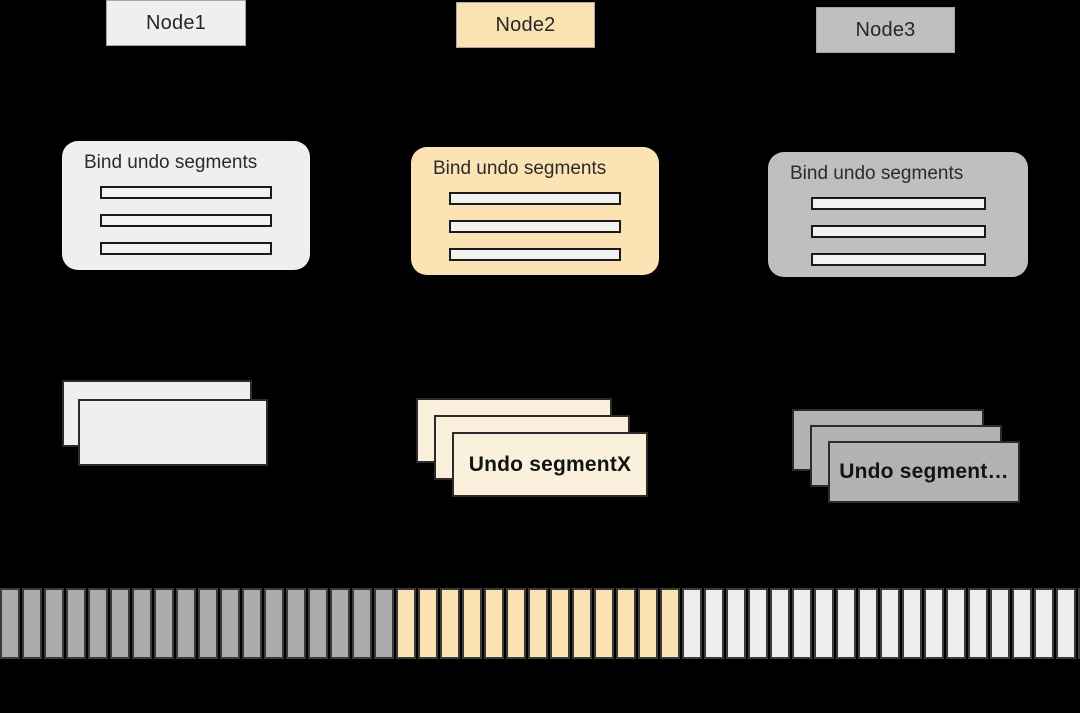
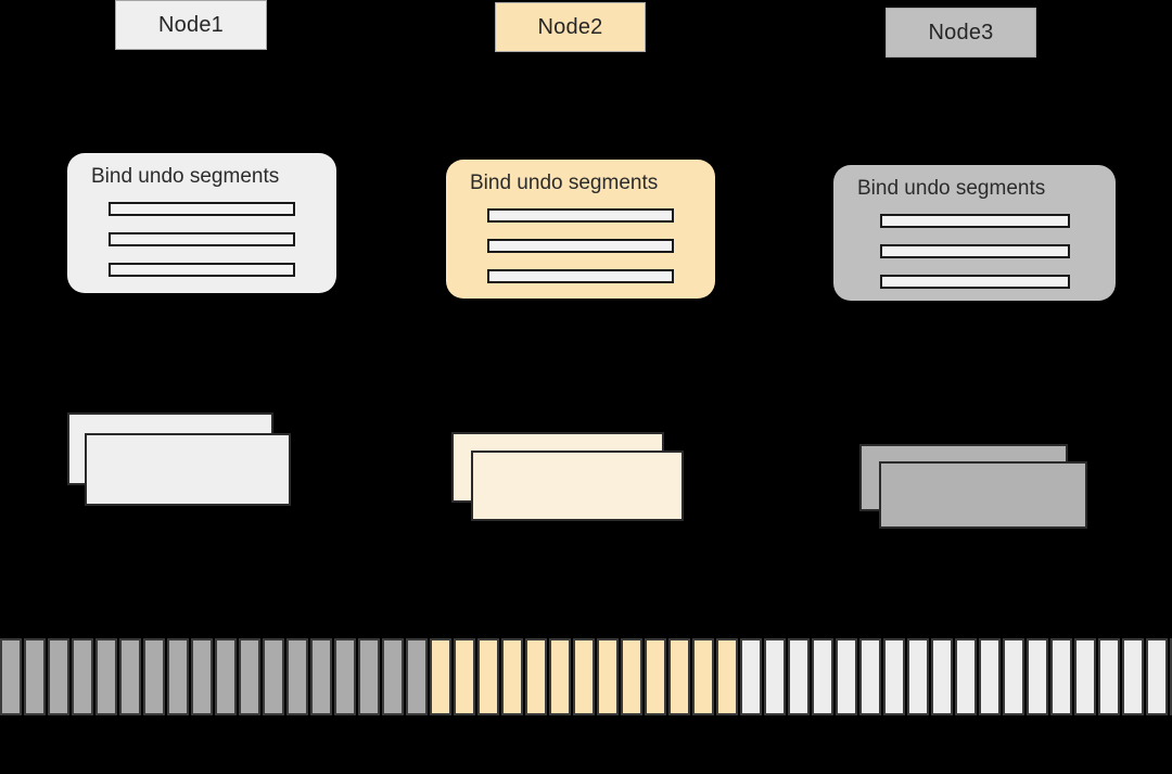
  Node1
  Node2
  Node3
  Bind undo segments
  Bind undo segments
  Bind undo segments
- Undo segmentX
- Undo segment…
